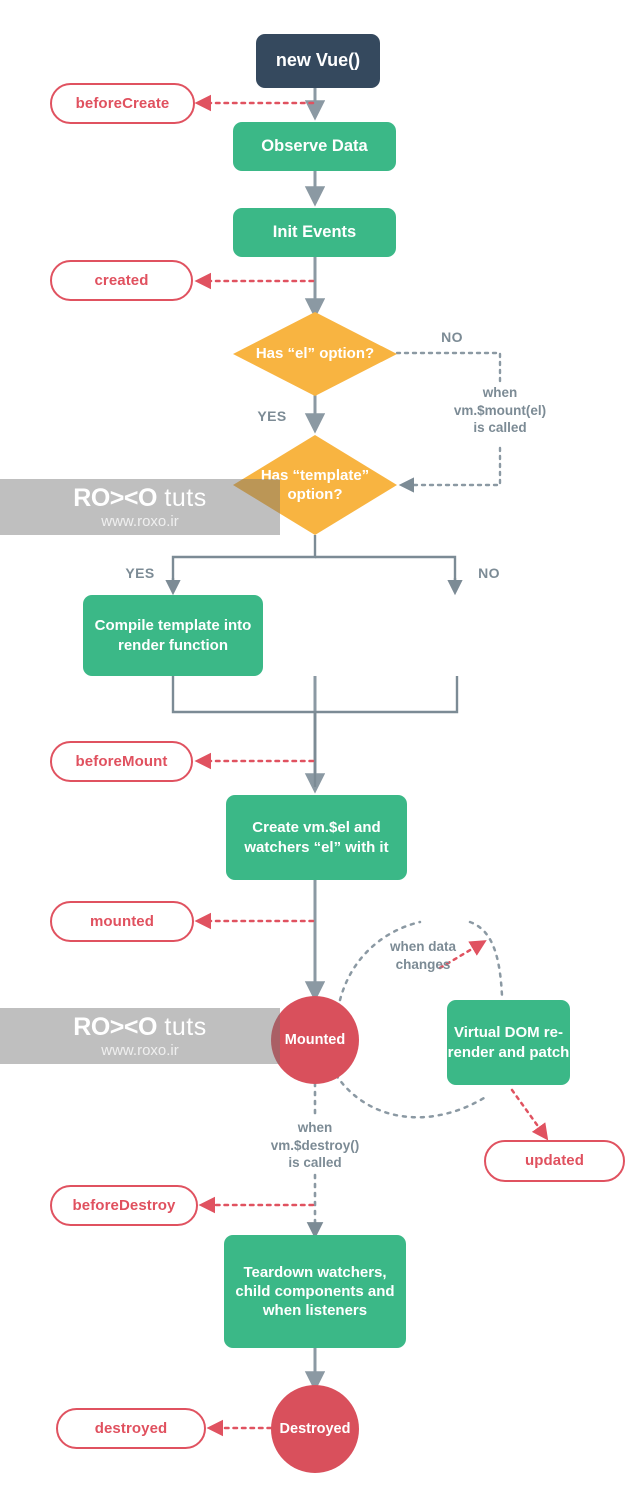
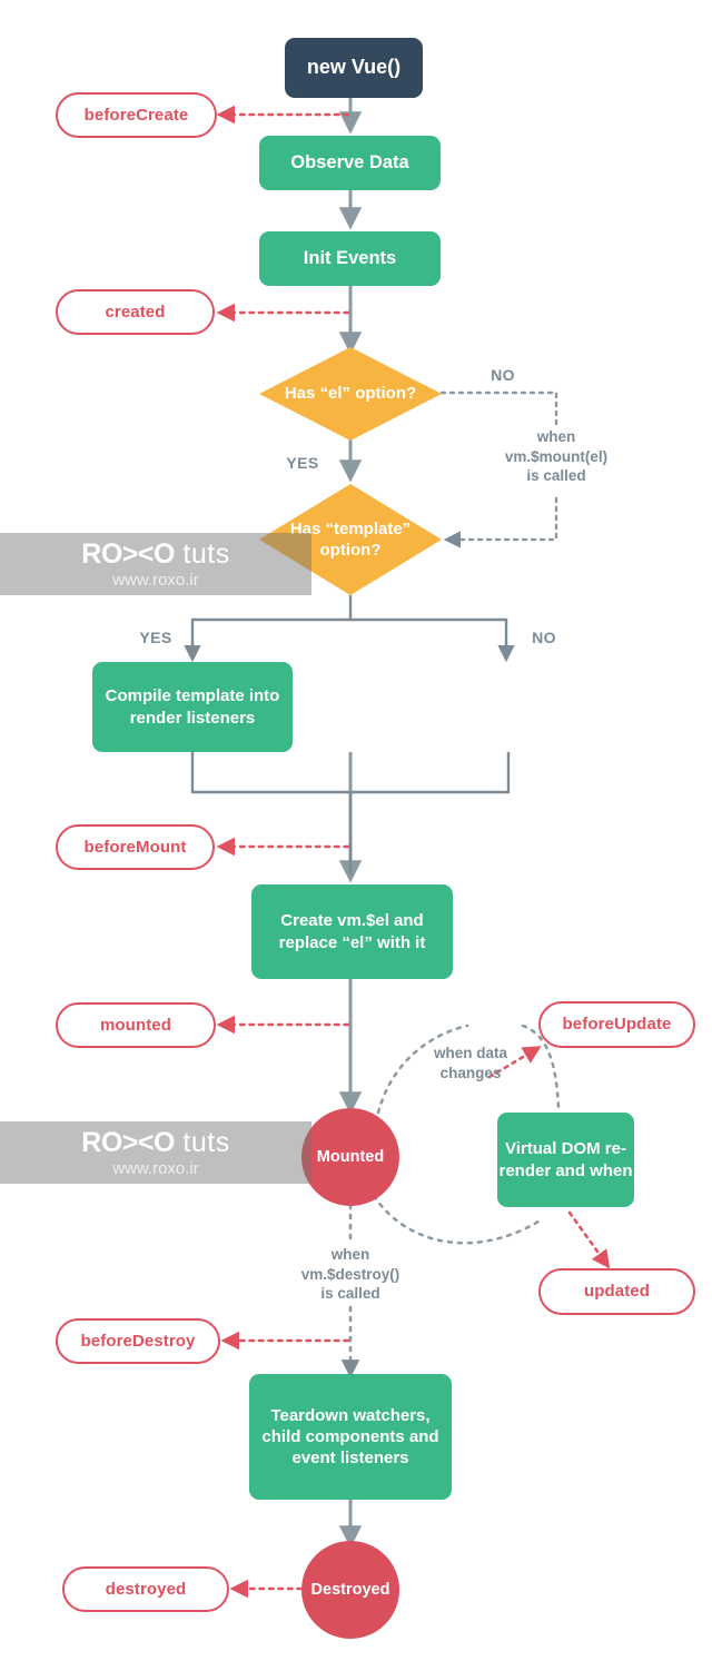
  new Vue()
  Observe Data
  Init Events
  Has “el” option?
  Has “template” option?
- Compile template into render function
+ Compile template into render listeners
- Create vm.$el and watchers “el” with it
+ Create vm.$el and replace “el” with it
  Mounted
- Virtual DOM re-render and patch
+ Virtual DOM re-render and when
- Teardown watchers, child components and when listeners
+ Teardown watchers, child components and event listeners
  Destroyed
  beforeCreate
  created
  beforeMount
  mounted
+ beforeUpdate
  updated
  beforeDestroy
  destroyed
  NO
  YES
  when
  vm.$mount(el)
  is called
  YES
  NO
  when data
  changes
  when
  vm.$destroy()
  is called
  RO><O tuts
  www.roxo.ir
  RO><O tuts
  www.roxo.ir
